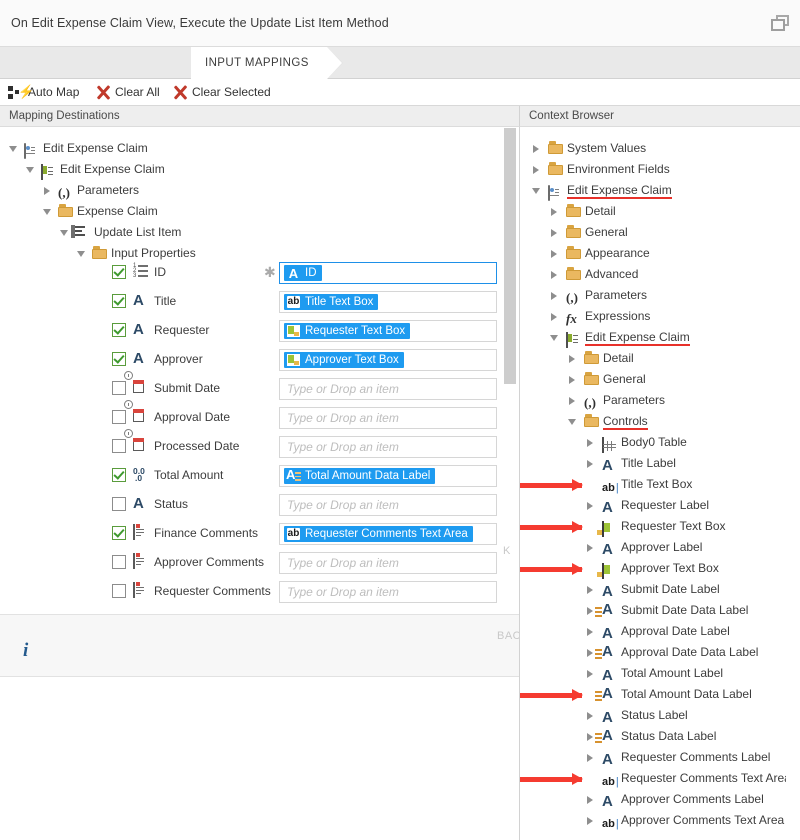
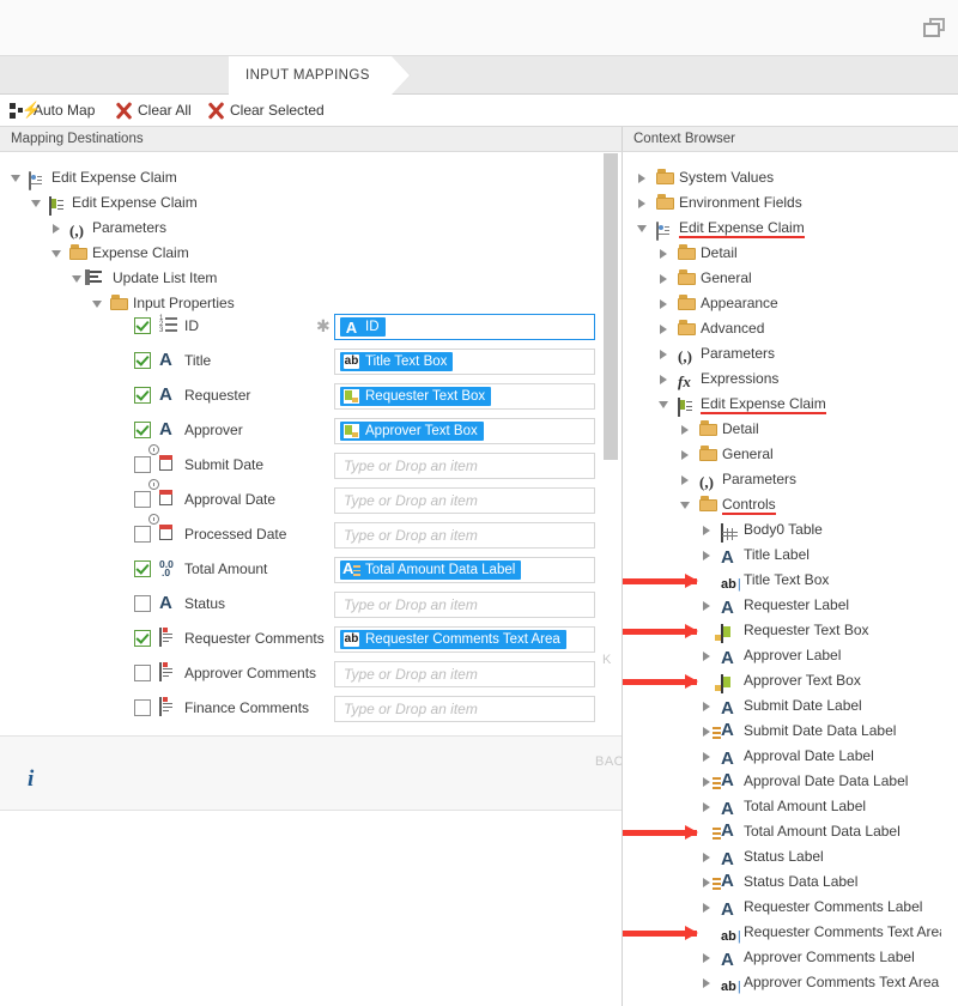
- On Edit Expense Claim View, Execute the Update List Item Method
  INPUT MAPPINGS
  ⚡
  Auto Map
  Clear All
  Clear Selected
  Mapping Destinations
  Context Browser
  Edit Expense Claim
  Edit Expense Claim
  (,)
  Parameters
  Expense Claim
  Update List Item
  Input Properties
  ID
  ✱
  A
  ID
  A
  Title
  ab
  Title Text Box
  A
  Requester
  Requester Text Box
  A
  Approver
  Approver Text Box
  Submit Date
  Type or Drop an item
  Approval Date
  Type or Drop an item
  Processed Date
  Type or Drop an item
  0.0
  .0
  Total Amount
  A
  Total Amount Data Label
  A
  Status
  Type or Drop an item
- Finance Comments
+ Requester Comments
  ab
  Requester Comments Text Area
  Approver Comments
  Type or Drop an item
- Requester Comments
+ Finance Comments
  Type or Drop an item
  K
  i
  BAC
  System Values
  Environment Fields
  Edit Expense Claim
  Detail
  General
  Appearance
  Advanced
  (,)
  Parameters
  fx
  Expressions
  Edit Expense Claim
  Detail
  General
  (,)
  Parameters
  Controls
  Body0 Table
  A
  Title Label
  ab|
  Title Text Box
  A
  Requester Label
  Requester Text Box
  A
  Approver Label
  Approver Text Box
  A
  Submit Date Label
  A
  Submit Date Data Label
  A
  Approval Date Label
  A
  Approval Date Data Label
  A
  Total Amount Label
  A
  Total Amount Data Label
  A
  Status Label
  A
  Status Data Label
  A
  Requester Comments Label
  ab|
  Requester Comments Text Are
  A
  Approver Comments Label
  ab|
  Approver Comments Text Area
